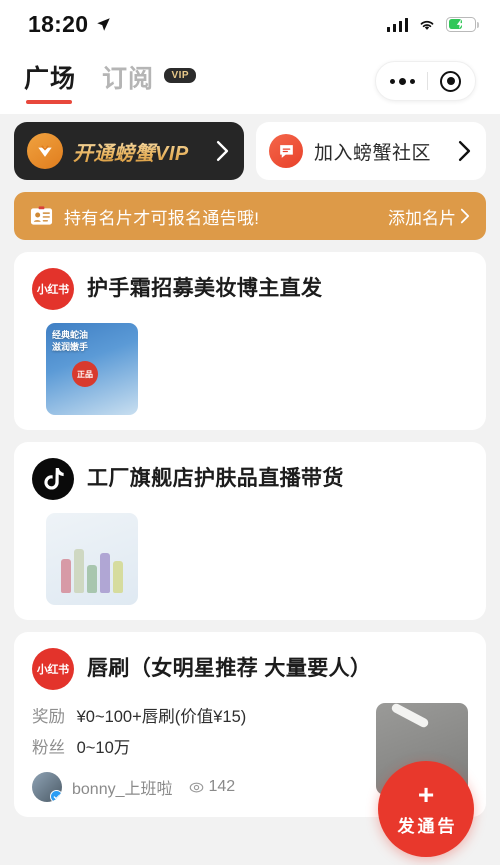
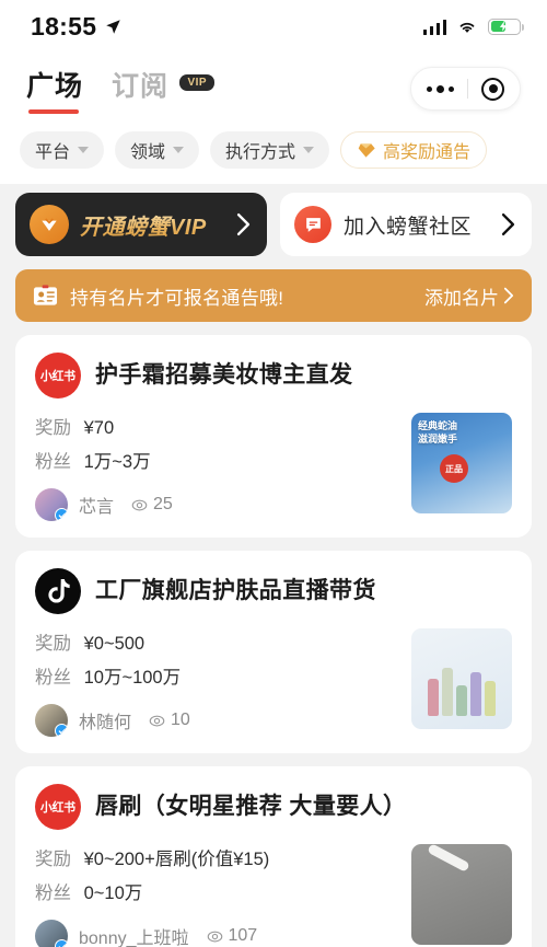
- 18:20
+ 18:55
  广场
  订阅 VIP
+ 平台
+ 领域
+ 执行方式
+ 高奖励通告
  开通螃蟹VIP
  加入螃蟹社区
  持有名片才可报名通告哦!
  添加名片
  小红书
  护手霜招募美妆博主直发
+ 奖励 ¥70
+ 粉丝 1万~3万
+ 芯言
+ 25
  经典蛇油
  滋润嫩手
  正品
  工厂旗舰店护肤品直播带货
+ 奖励 ¥0~500
+ 粉丝 10万~100万
+ 林随何
+ 10
  小红书
  唇刷（女明星推荐 大量要人）
- 奖励 ¥0~100+唇刷(价值¥15)
+ 奖励 ¥0~200+唇刷(价值¥15)
  粉丝 0~10万
  bonny_上班啦
- 142
+ 107
- +
- 发通告
